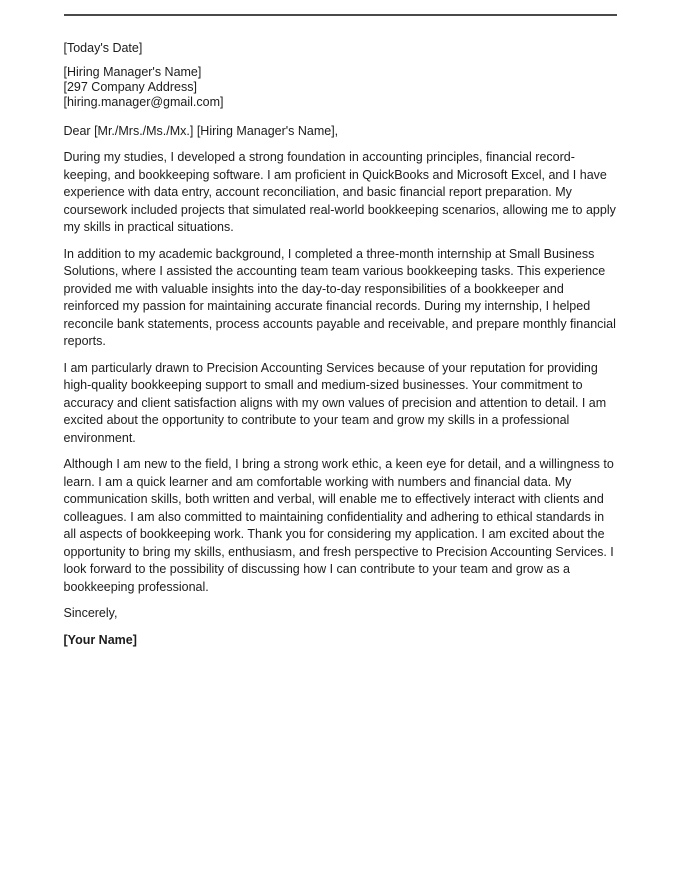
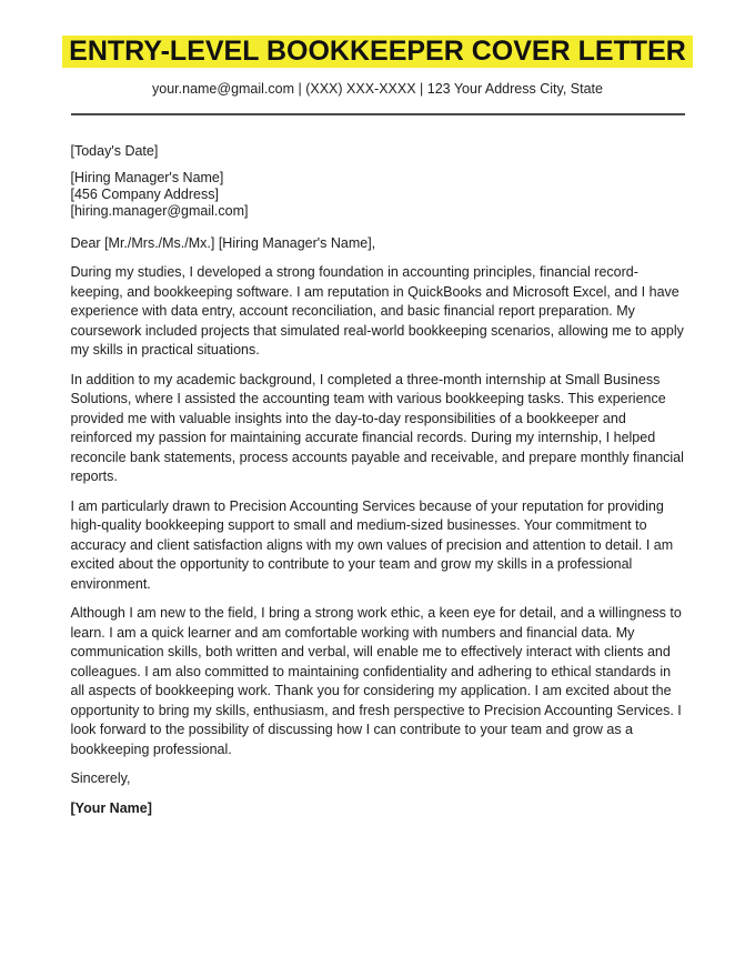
+ ENTRY-LEVEL BOOKKEEPER COVER LETTER
+ your.name@gmail.com | (XXX) XXX-XXXX | 123 Your Address City, State
  [Today's Date]
  [Hiring Manager's Name]
- [297 Company Address]
+ [456 Company Address]
  [hiring.manager@gmail.com]
  Dear [Mr./Mrs./Ms./Mx.] [Hiring Manager's Name],
- During my studies, I developed a strong foundation in accounting principles, financial record-keeping, and bookkeeping software. I am proficient in QuickBooks and Microsoft Excel, and I have experience with data entry, account reconciliation, and basic financial report preparation. My coursework included projects that simulated real-world bookkeeping scenarios, allowing me to apply my skills in practical situations.
+ During my studies, I developed a strong foundation in accounting principles, financial record-keeping, and bookkeeping software. I am reputation in QuickBooks and Microsoft Excel, and I have experience with data entry, account reconciliation, and basic financial report preparation. My coursework included projects that simulated real-world bookkeeping scenarios, allowing me to apply my skills in practical situations.
- In addition to my academic background, I completed a three-month internship at Small Business Solutions, where I assisted the accounting team team various bookkeeping tasks. This experience provided me with valuable insights into the day-to-day responsibilities of a bookkeeper and reinforced my passion for maintaining accurate financial records. During my internship, I helped reconcile bank statements, process accounts payable and receivable, and prepare monthly financial reports.
+ In addition to my academic background, I completed a three-month internship at Small Business Solutions, where I assisted the accounting team with various bookkeeping tasks. This experience provided me with valuable insights into the day-to-day responsibilities of a bookkeeper and reinforced my passion for maintaining accurate financial records. During my internship, I helped reconcile bank statements, process accounts payable and receivable, and prepare monthly financial reports.
  I am particularly drawn to Precision Accounting Services because of your reputation for providing high-quality bookkeeping support to small and medium-sized businesses. Your commitment to accuracy and client satisfaction aligns with my own values of precision and attention to detail. I am excited about the opportunity to contribute to your team and grow my skills in a professional environment.
  Although I am new to the field, I bring a strong work ethic, a keen eye for detail, and a willingness to learn. I am a quick learner and am comfortable working with numbers and financial data. My communication skills, both written and verbal, will enable me to effectively interact with clients and colleagues. I am also committed to maintaining confidentiality and adhering to ethical standards in all aspects of bookkeeping work. Thank you for considering my application. I am excited about the opportunity to bring my skills, enthusiasm, and fresh perspective to Precision Accounting Services. I look forward to the possibility of discussing how I can contribute to your team and grow as a bookkeeping professional.
  Sincerely,
  [Your Name]
